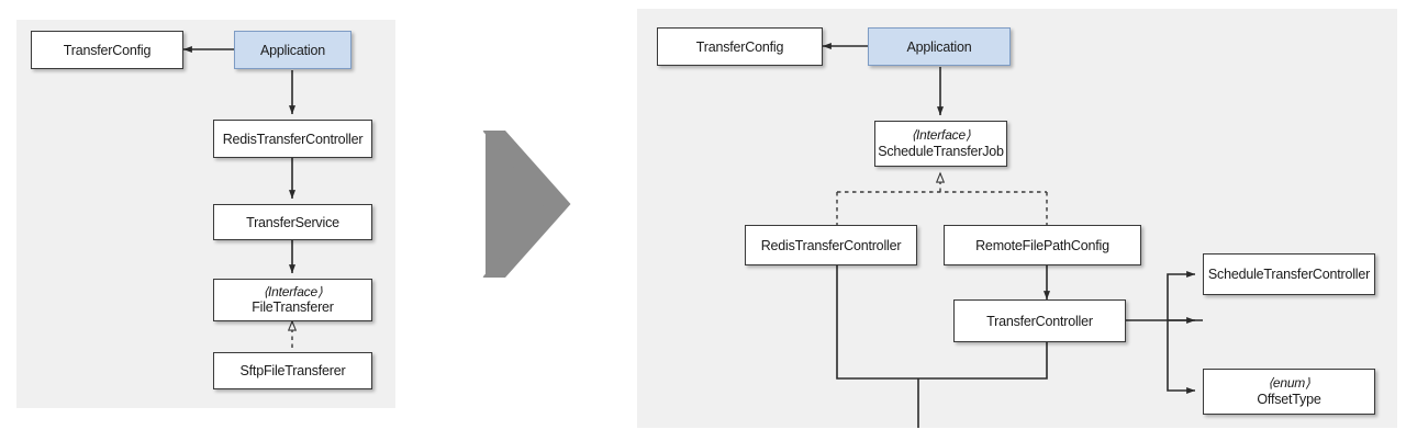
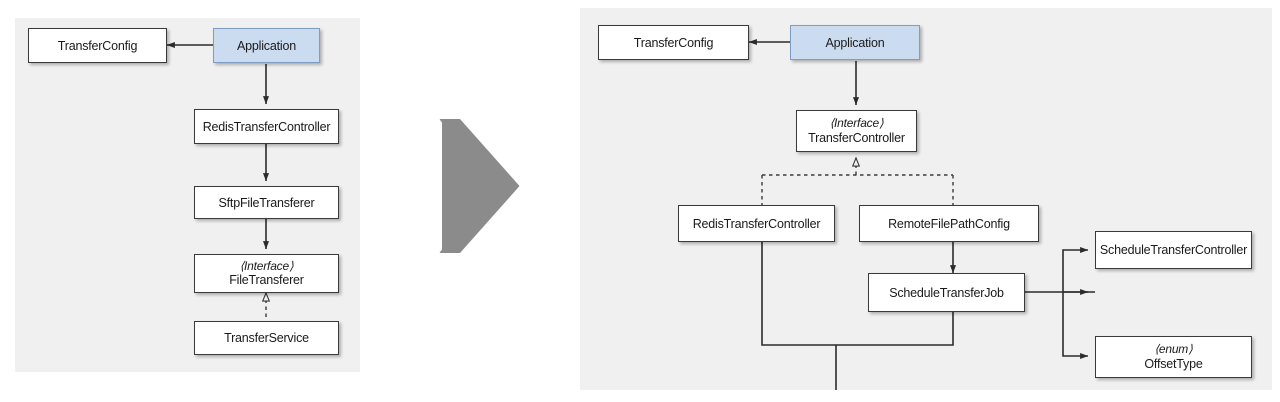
  TransferConfig
  Application
  RedisTransferController
- TransferService
+ SftpFileTransferer
  ⟨Interface⟩
  FileTransferer
- SftpFileTransferer
+ TransferService
  TransferConfig
  Application
  ⟨Interface⟩
- ScheduleTransferJob
+ TransferController
  RedisTransferController
  RemoteFilePathConfig
- TransferController
+ ScheduleTransferJob
  ScheduleTransferController
  ⟨enum⟩
  OffsetType
